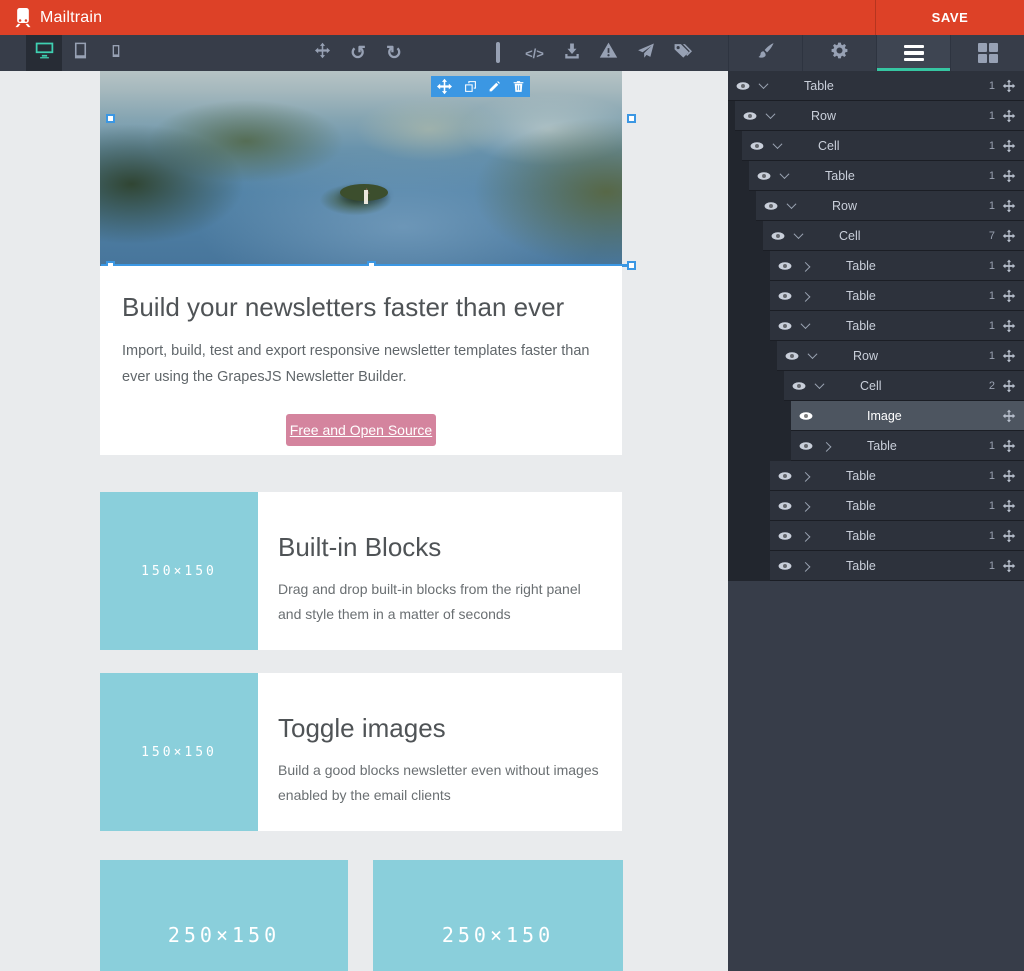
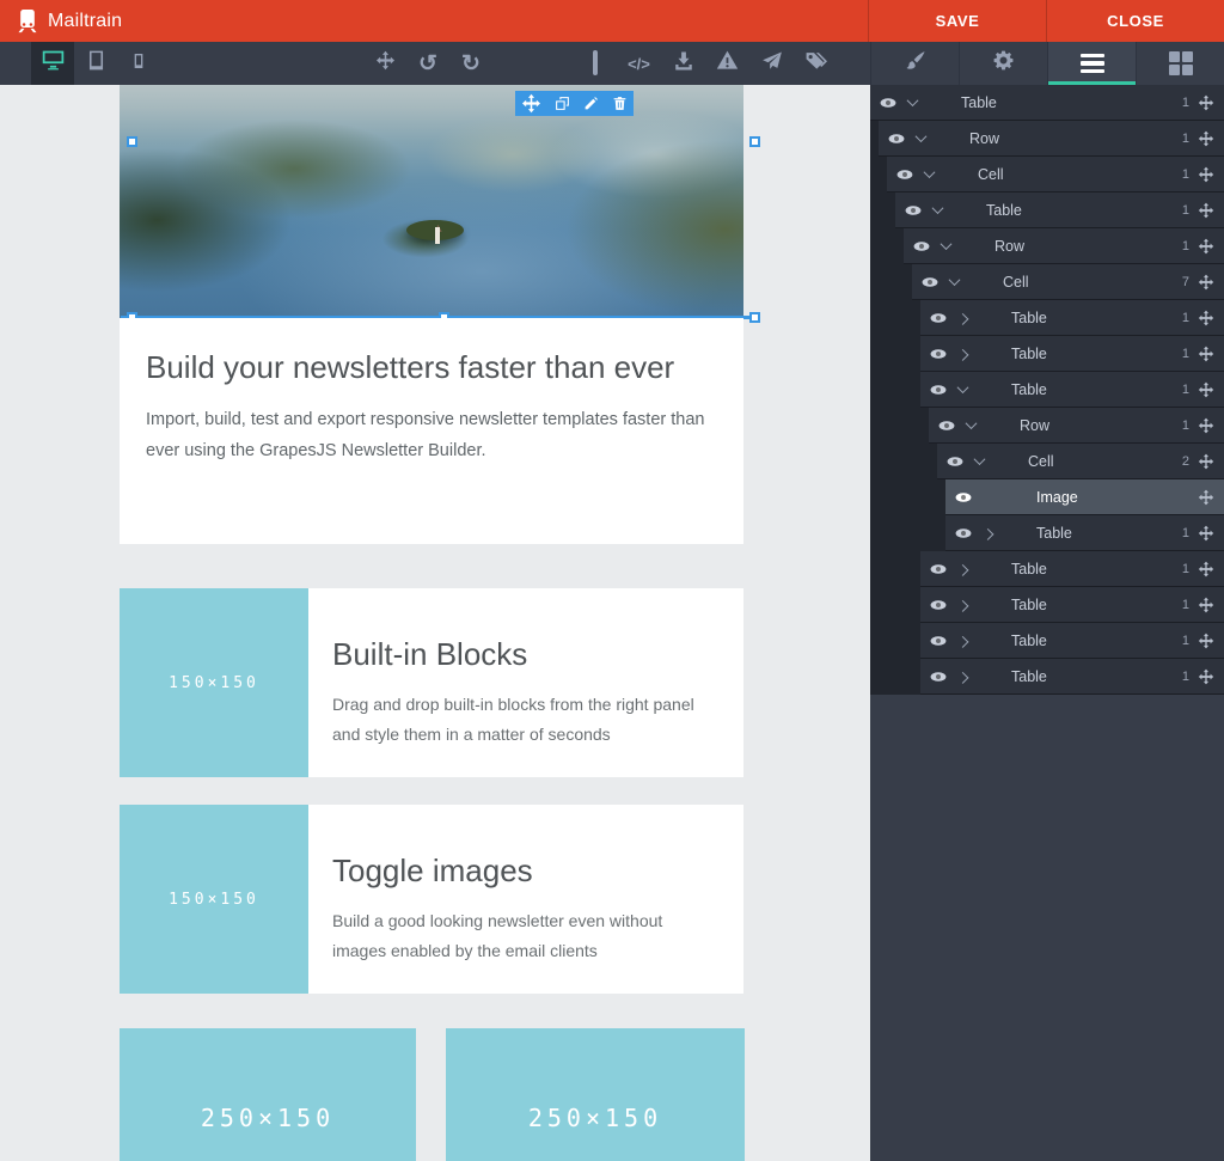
  Mailtrain
  SAVE
+ CLOSE
  ↺
  ↻
  </>
  Build your newsletters faster than ever
  Import, build, test and export responsive newsletter templates faster than ever using the GrapesJS Newsletter Builder.
- Free and Open Source
  150×150
  Built-in Blocks
  Drag and drop built-in blocks from the right panel and style them in a matter of seconds
  150×150
  Toggle images
- Build a good blocks newsletter even without images enabled by the email clients
+ Build a good looking newsletter even without images enabled by the email clients
  250×150
  250×150
  Table
  1
  Row
  1
  Cell
  1
  Table
  1
  Row
  1
  Cell
  7
  Table
  1
  Table
  1
  Table
  1
  Row
  1
  Cell
  2
  Image
  Table
  1
  Table
  1
  Table
  1
  Table
  1
  Table
  1
